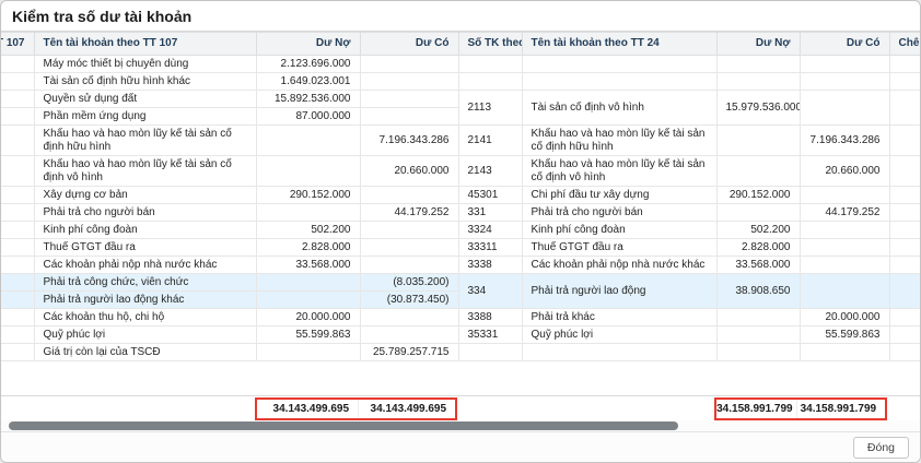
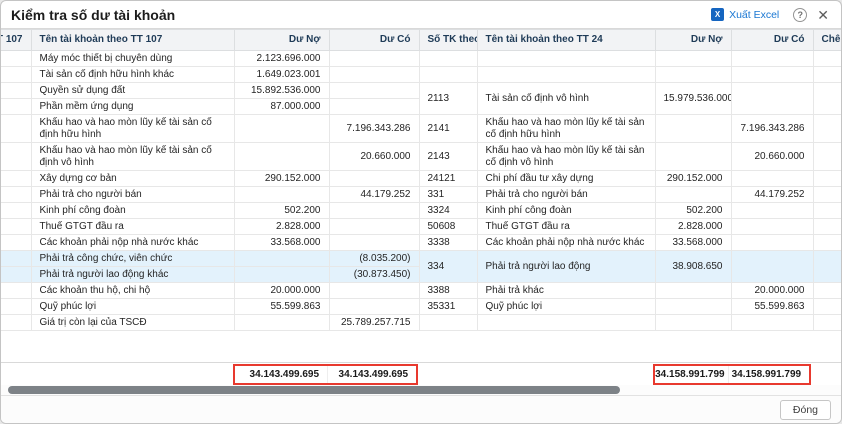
  Kiểm tra số dư tài khoản
+ X
+ Xuất Excel
+ ?
+ ✕
  107	Tên tài khoản theo TT 107	Dư Nợ	Dư Có	Số TK the	Tên tài khoản theo TT 24	Dư Nợ	Dư Có	Chê
  	Máy móc thiết bị chuyên dùng	2.123.696.000
  	Tài sản cố định hữu hình khác	1.649.023.001
  	Quyền sử dụng đất	15.892.536.000		2113	Tài sản cố định vô hình	15.979.536.000
  	Phần mềm ứng dụng	87.000.000
  	Khấu hao và hao mòn lũy kế tài sản cố định hữu hình		7.196.343.286	2141	Khấu hao và hao mòn lũy kế tài sản cố định hữu hình		7.196.343.286
  	Khấu hao và hao mòn lũy kế tài sản cố định vô hình		20.660.000	2143	Khấu hao và hao mòn lũy kế tài sản cố định vô hình		20.660.000
- 	Xây dựng cơ bản	290.152.000		45301	Chi phí đầu tư xây dựng	290.152.000
+ 	Xây dựng cơ bản	290.152.000		24121	Chi phí đầu tư xây dựng	290.152.000
  	Phải trả cho người bán		44.179.252	331	Phải trả cho người bán		44.179.252
  	Kinh phí công đoàn	502.200		3324	Kinh phí công đoàn	502.200
- 	Thuế GTGT đầu ra	2.828.000		33311	Thuế GTGT đầu ra	2.828.000
+ 	Thuế GTGT đầu ra	2.828.000		50608	Thuế GTGT đầu ra	2.828.000
  	Các khoản phải nộp nhà nước khác	33.568.000		3338	Các khoản phải nộp nhà nước khác	33.568.000
  	Phải trả công chức, viên chức		(8.035.200)	334	Phải trả người lao động	38.908.650
  	Phải trả người lao động khác		(30.873.450)
  	Các khoản thu hộ, chi hộ	20.000.000		3388	Phải trả khác		20.000.000
  	Quỹ phúc lợi	55.599.863		35331	Quỹ phúc lợi		55.599.863
  	Giá trị còn lại của TSCĐ		25.789.257.715
  34.143.499.695
  34.143.499.695
  34.158.991.799
  34.158.991.799
  Đóng
